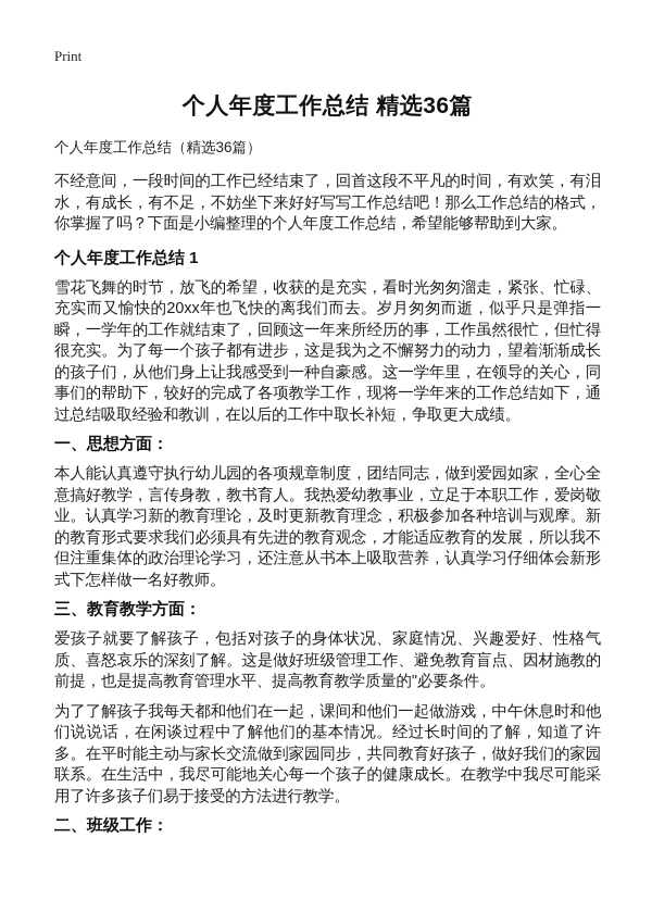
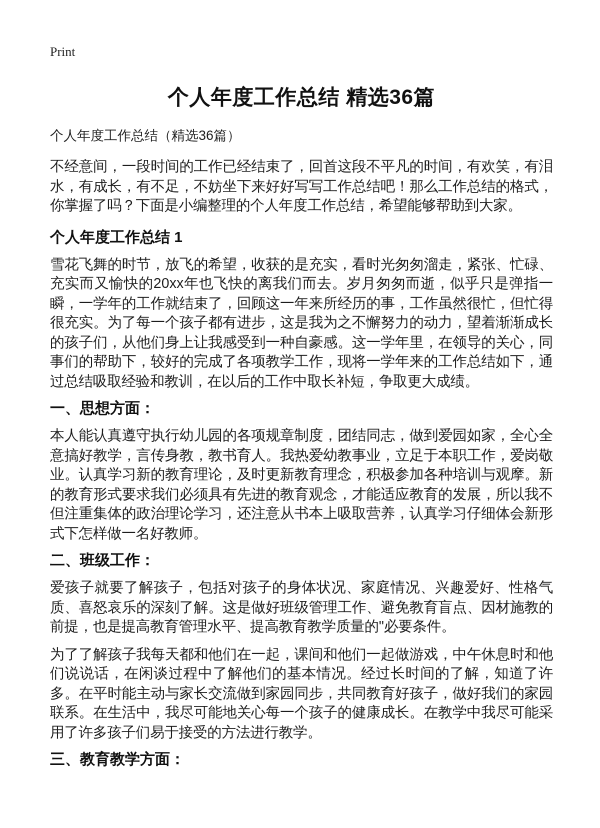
  Print
  个人年度工作总结 精选36篇
  个人年度工作总结（精选36篇）
  不经意间，一段时间的工作已经结束了，回首这段不平凡的时间，有欢笑，有泪水，有成长，有不足，不妨坐下来好好写写工作总结吧！那么工作总结的格式，你掌握了吗？下面是小编整理的个人年度工作总结，希望能够帮助到大家。
  个人年度工作总结 1
  雪花飞舞的时节，放飞的希望，收获的是充实，看时光匆匆溜走，紧张、忙碌、充实而又愉快的20xx年也飞快的离我们而去。岁月匆匆而逝，似乎只是弹指一瞬，一学年的工作就结束了，回顾这一年来所经历的事，工作虽然很忙，但忙得很充实。为了每一个孩子都有进步，这是我为之不懈努力的动力，望着渐渐成长的孩子们，从他们身上让我感受到一种自豪感。这一学年里，在领导的关心，同事们的帮助下，较好的完成了各项教学工作，现将一学年来的工作总结如下，通过总结吸取经验和教训，在以后的工作中取长补短，争取更大成绩。
  一、思想方面：
  本人能认真遵守执行幼儿园的各项规章制度，团结同志，做到爱园如家，全心全意搞好教学，言传身教，教书育人。我热爱幼教事业，立足于本职工作，爱岗敬业。认真学习新的教育理论，及时更新教育理念，积极参加各种培训与观摩。新的教育形式要求我们必须具有先进的教育观念，才能适应教育的发展，所以我不但注重集体的政治理论学习，还注意从书本上吸取营养，认真学习仔细体会新形式下怎样做一名好教师。
- 三、教育教学方面：
+ 二、班级工作：
  爱孩子就要了解孩子，包括对孩子的身体状况、家庭情况、兴趣爱好、性格气质、喜怒哀乐的深刻了解。这是做好班级管理工作、避免教育盲点、因材施教的前提，也是提高教育管理水平、提高教育教学质量的"必要条件。
  为了了解孩子我每天都和他们在一起，课间和他们一起做游戏，中午休息时和他们说说话，在闲谈过程中了解他们的基本情况。经过长时间的了解，知道了许多。在平时能主动与家长交流做到家园同步，共同教育好孩子，做好我们的家园联系。在生活中，我尽可能地关心每一个孩子的健康成长。在教学中我尽可能采用了许多孩子们易于接受的方法进行教学。
- 二、班级工作：
+ 三、教育教学方面：
